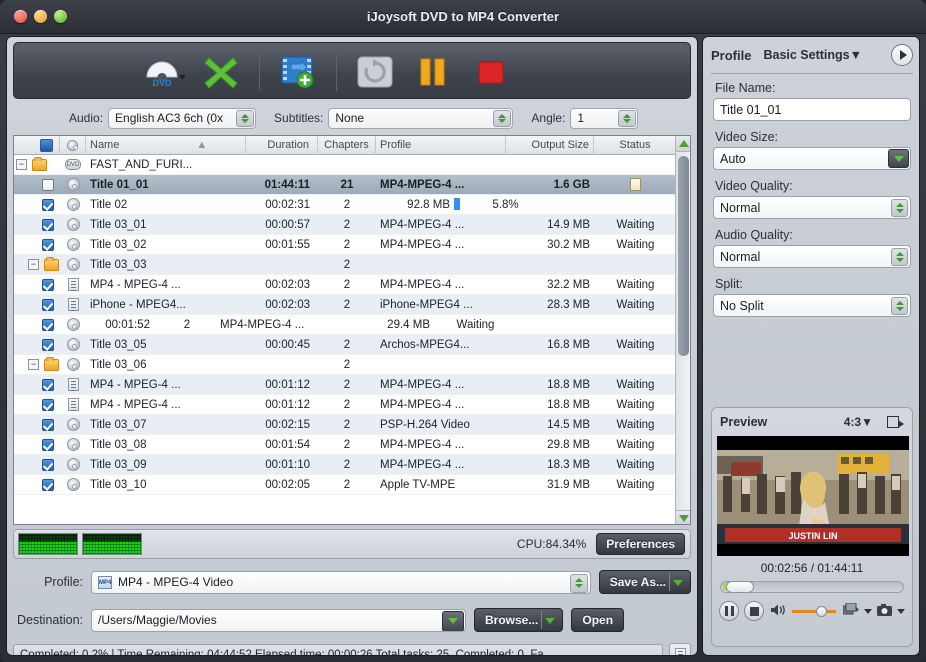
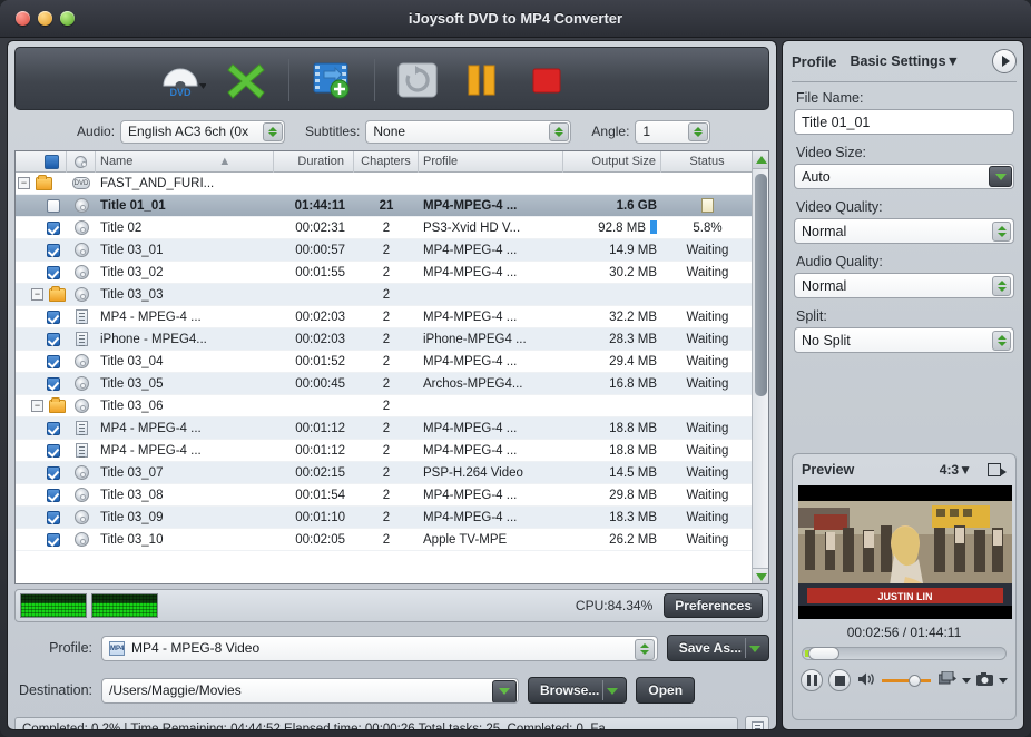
  iJoysoft DVD to MP4 Converter
  DVD
  Audio:
  English AC3 6ch (0x
  Subtitles:
  None
  Angle:
  1
  Name ▲
  Duration
  Chapters
  Profile
  Output Size
  Status
  −
  FAST_AND_FURI...
  Title 01_01
  01:44:11
  21
  MP4-MPEG-4 ...
  1.6 GB
  Title 02
  00:02:31
  2
+ PS3-Xvid HD V...
  92.8 MB
  5.8%
  Title 03_01
  00:00:57
  2
  MP4-MPEG-4 ...
  14.9 MB
  Waiting
  Title 03_02
  00:01:55
  2
  MP4-MPEG-4 ...
  30.2 MB
  Waiting
  −
  Title 03_03
  2
  MP4 - MPEG-4 ...
  00:02:03
  2
  MP4-MPEG-4 ...
  32.2 MB
  Waiting
  iPhone - MPEG4...
  00:02:03
  2
  iPhone-MPEG4 ...
  28.3 MB
  Waiting
+ Title 03_04
  00:01:52
  2
  MP4-MPEG-4 ...
  29.4 MB
  Waiting
  Title 03_05
  00:00:45
  2
  Archos-MPEG4...
  16.8 MB
  Waiting
  −
  Title 03_06
  2
  MP4 - MPEG-4 ...
  00:01:12
  2
  MP4-MPEG-4 ...
  18.8 MB
  Waiting
  MP4 - MPEG-4 ...
  00:01:12
  2
  MP4-MPEG-4 ...
  18.8 MB
  Waiting
  Title 03_07
  00:02:15
  2
  PSP-H.264 Video
  14.5 MB
  Waiting
  Title 03_08
  00:01:54
  2
  MP4-MPEG-4 ...
  29.8 MB
  Waiting
  Title 03_09
  00:01:10
  2
  MP4-MPEG-4 ...
  18.3 MB
  Waiting
  Title 03_10
  00:02:05
  2
  Apple TV-MPE
- 31.9 MB
+ 26.2 MB
  Waiting
  CPU:84.34%
  Preferences
  Profile:
- MP4 - MPEG-4 Video
+ MP4 - MPEG-8 Video
  Save As...
  Destination:
  /Users/Maggie/Movies
  Browse...
  Open
  Completed: 0.2% | Time Remaining: 04:44:52 Elapsed time: 00:00:26 Total tasks: 25 ,Completed: 0, Fa
  Profile
  Basic Settings▼
  File Name:
  Title 01_01
  Video Size:
  Auto
  Video Quality:
  Normal
  Audio Quality:
  Normal
  Split:
  No Split
  Preview
  4:3▼
  JUSTIN LIN
  00:02:56 / 01:44:11
